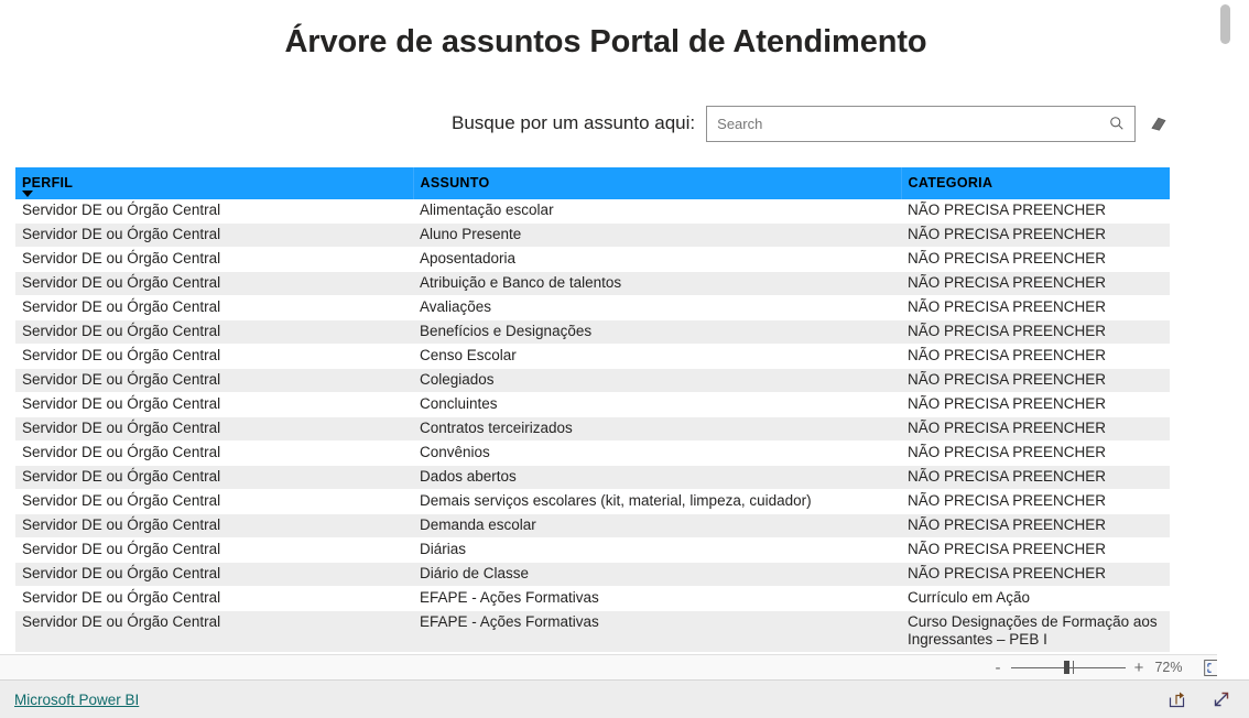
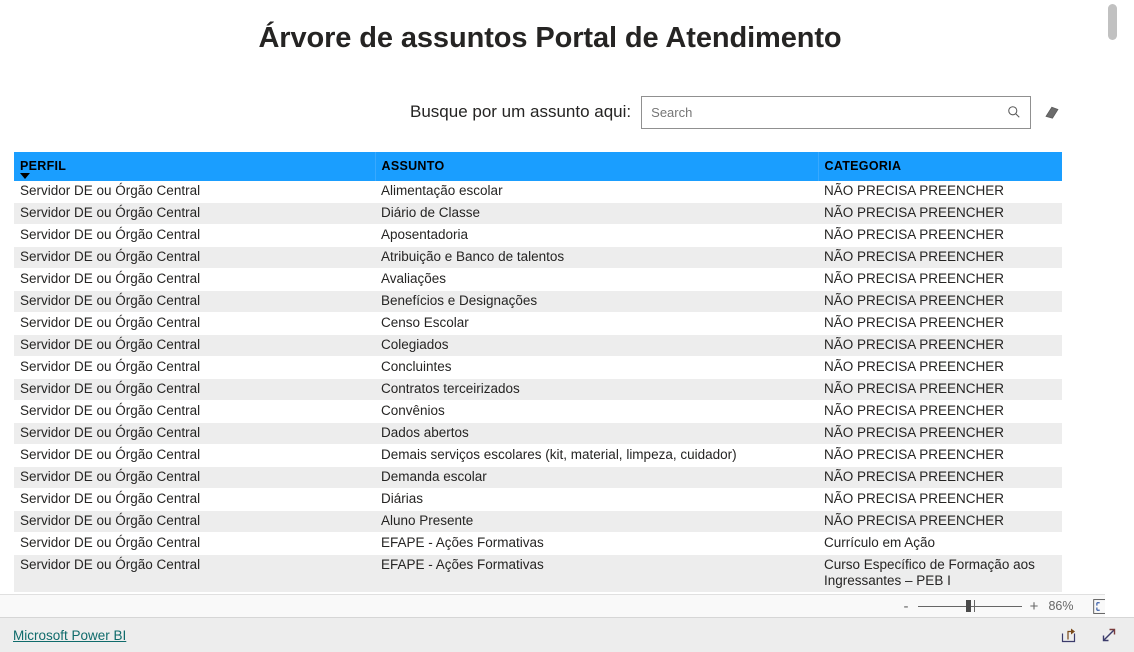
  Árvore de assuntos Portal de Atendimento
  Busque por um assunto aqui:
  Search
  PERFIL	ASSUNTO	CATEGORIA
  Servidor DE ou Órgão Central	Alimentação escolar	NÃO PRECISA PREENCHER
- Servidor DE ou Órgão Central	Aluno Presente	NÃO PRECISA PREENCHER
+ Servidor DE ou Órgão Central	Diário de Classe	NÃO PRECISA PREENCHER
  Servidor DE ou Órgão Central	Aposentadoria	NÃO PRECISA PREENCHER
  Servidor DE ou Órgão Central	Atribuição e Banco de talentos	NÃO PRECISA PREENCHER
  Servidor DE ou Órgão Central	Avaliações	NÃO PRECISA PREENCHER
  Servidor DE ou Órgão Central	Benefícios e Designações	NÃO PRECISA PREENCHER
  Servidor DE ou Órgão Central	Censo Escolar	NÃO PRECISA PREENCHER
  Servidor DE ou Órgão Central	Colegiados	NÃO PRECISA PREENCHER
  Servidor DE ou Órgão Central	Concluintes	NÃO PRECISA PREENCHER
  Servidor DE ou Órgão Central	Contratos terceirizados	NÃO PRECISA PREENCHER
  Servidor DE ou Órgão Central	Convênios	NÃO PRECISA PREENCHER
  Servidor DE ou Órgão Central	Dados abertos	NÃO PRECISA PREENCHER
  Servidor DE ou Órgão Central	Demais serviços escolares (kit, material, limpeza, cuidador)	NÃO PRECISA PREENCHER
  Servidor DE ou Órgão Central	Demanda escolar	NÃO PRECISA PREENCHER
  Servidor DE ou Órgão Central	Diárias	NÃO PRECISA PREENCHER
- Servidor DE ou Órgão Central	Diário de Classe	NÃO PRECISA PREENCHER
+ Servidor DE ou Órgão Central	Aluno Presente	NÃO PRECISA PREENCHER
  Servidor DE ou Órgão Central	EFAPE - Ações Formativas	Currículo em Ação
- Servidor DE ou Órgão Central	EFAPE - Ações Formativas	Curso Designações de Formação aos Ingressantes – PEB I
+ Servidor DE ou Órgão Central	EFAPE - Ações Formativas	Curso Específico de Formação aos Ingressantes – PEB I
  -
  +
- 72%
+ 86%
  Microsoft Power BI
